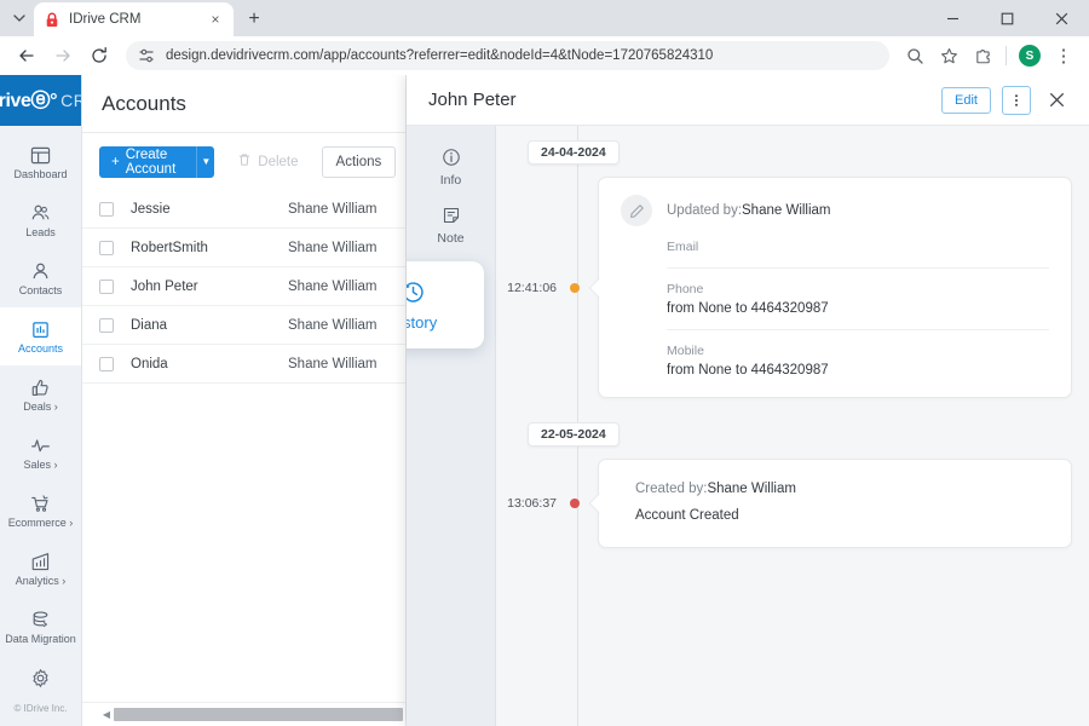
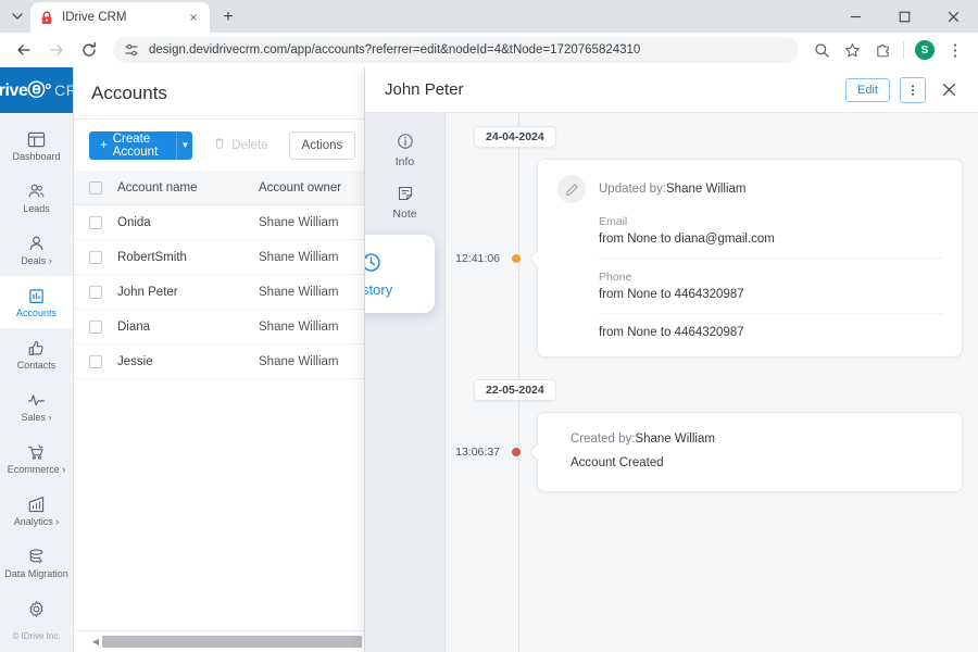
  IDrive CRM
  ×
  +
  design.devidrivecrm.com/app/accounts?referrer=edit&nodeId=4&tNode=1720765824310
  S
  ⋮
  riveⓔ°
  Dashboard
  Leads
- Contacts
+ Deals ›
  Accounts
- Deals ›
+ Contacts
  Sales ›
  Ecommerce ›
  Analytics ›
  Data Migration
  © IDrive Inc.
  Accounts
  +
  Create Account
  ▼
  Delete
  Actions
+ Account name
+ Account owner
- Jessie
+ Onida
  Shane William
  RobertSmith
  Shane William
  John Peter
  Shane William
  Diana
  Shane William
- Onida
+ Jessie
  Shane William
  ◀
  John Peter
  Edit
  Info
  Note
  story
  24-04-2024
  12:41:06
  Updated by:Shane William
  Email
+ from None to diana@gmail.com
  Phone
  from None to 4464320987
- Mobile
  from None to 4464320987
  22-05-2024
  13:06:37
  Created by:Shane William
  Account Created
